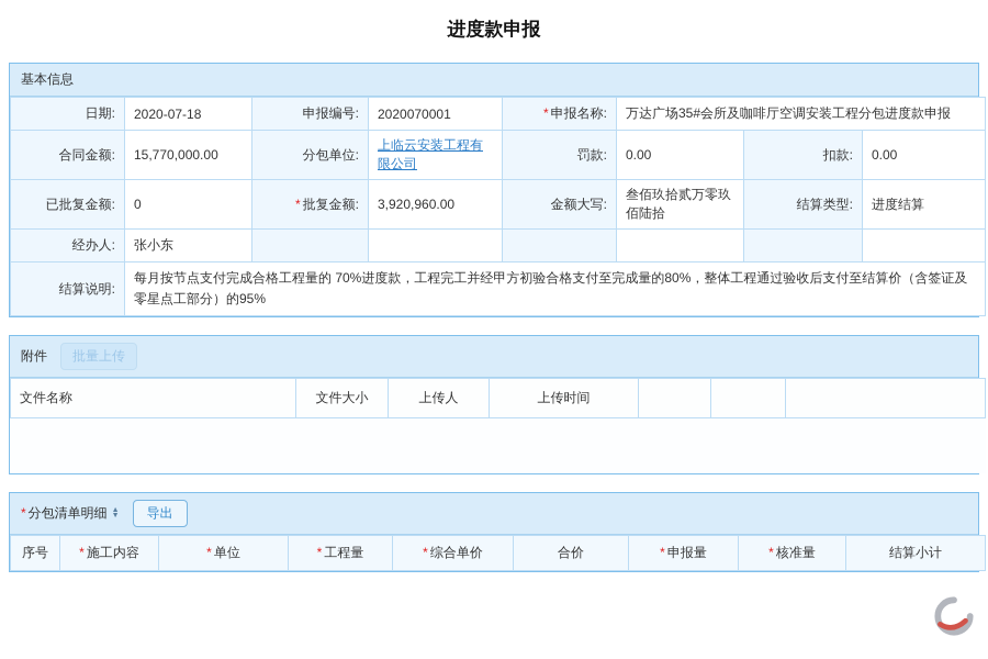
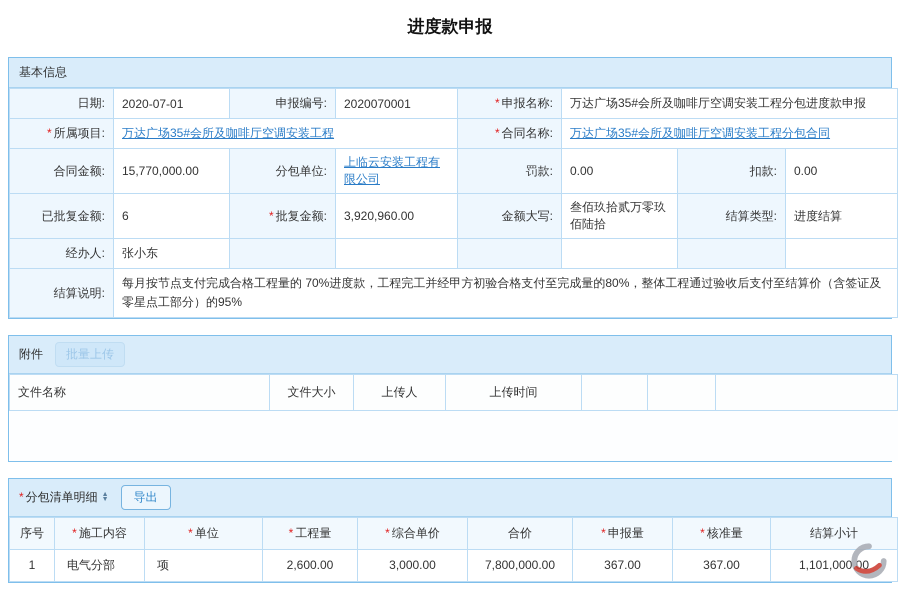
  进度款申报
  基本信息
- 日期:	2020-07-18	申报编号:	2020070001	* 申报名称:	万达广场35#会所及咖啡厅空调安装工程分包进度款申报
+ 日期:	2020-07-01	申报编号:	2020070001	* 申报名称:	万达广场35#会所及咖啡厅空调安装工程分包进度款申报
+ * 所属项目:	万达广场35#会所及咖啡厅空调安装工程	* 合同名称:	万达广场35#会所及咖啡厅空调安装工程分包合同
  合同金额:	15,770,000.00	分包单位:	上临云安装工程有限公司	罚款:	0.00	扣款:	0.00
- 已批复金额:	0	* 批复金额:	3,920,960.00	金额大写:	叁佰玖拾贰万零玖佰陆拾	结算类型:	进度结算
+ 已批复金额:	6	* 批复金额:	3,920,960.00	金额大写:	叁佰玖拾贰万零玖佰陆拾	结算类型:	进度结算
  经办人:	张小东
  结算说明:	每月按节点支付完成合格工程量的 70%进度款，工程完工并经甲方初验合格支付至完成量的80%，整体工程通过验收后支付至结算价（含签证及零星点工部分）的95%
  附件
  批量上传
  文件名称	文件大小	上传人	上传时间
  *
  分包清单明细
  导出
  序号	* 施工内容	* 单位	* 工程量	* 综合单价	合价	* 申报量	* 核准量	结算小计
+ 1	电气分部	项	2,600.00	3,000.00	7,800,000.00	367.00	367.00	1,101,000.00
